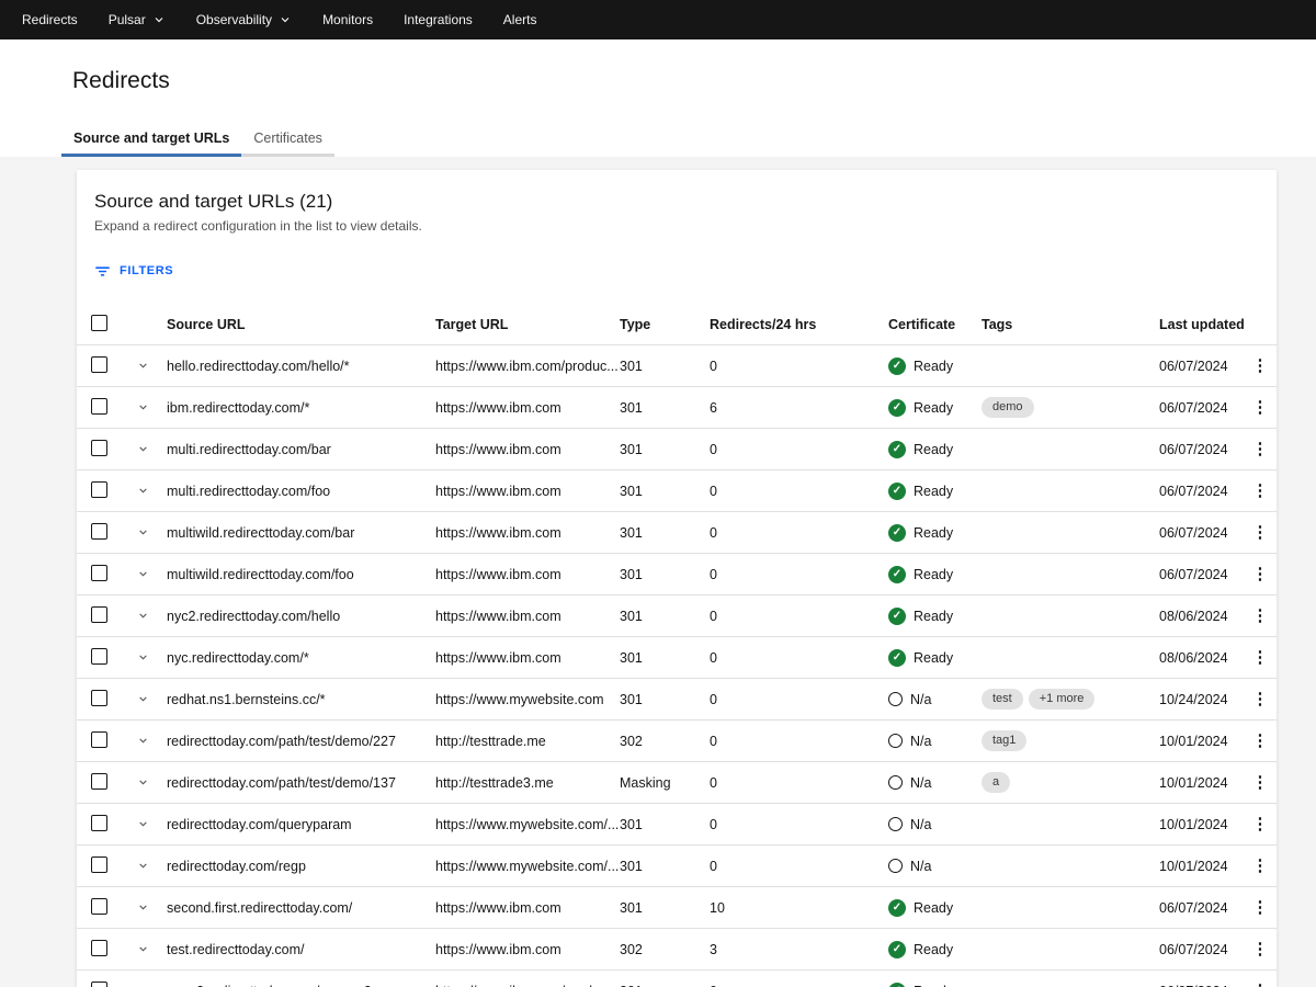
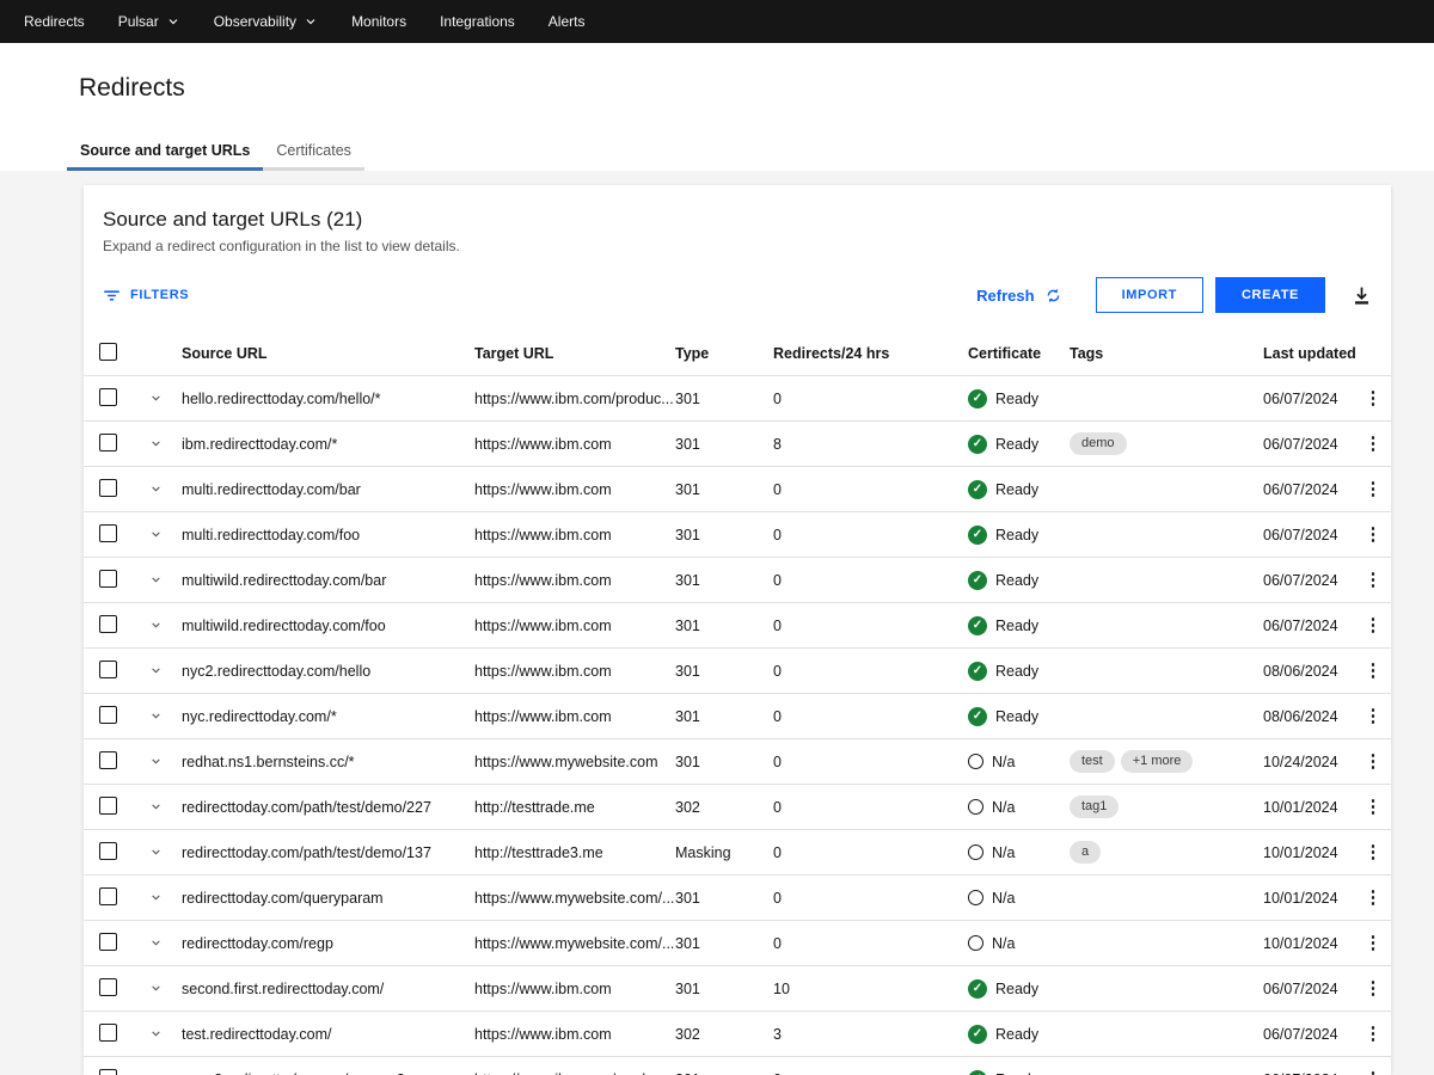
  Redirects
  Pulsar
  Observability
  Monitors
  Integrations
  Alerts
  Redirects
  Source and target URLs
  Certificates
  Source and target URLs (21)
  Expand a redirect configuration in the list to view details.
  FILTERS
+ Refresh
+ IMPORT
+ CREATE
  Source URL
  Target URL
  Type
  Redirects/24 hrs
  Certificate
  Tags
  Last updated
  hello.redirecttoday.com/hello/*
  https://www.ibm.com/produc...
  301
  0
  Ready
  06/07/2024
  ⋮
  ibm.redirecttoday.com/*
  https://www.ibm.com
  301
- 6
+ 8
  Ready
  demo
  06/07/2024
  ⋮
  multi.redirecttoday.com/bar
  https://www.ibm.com
  301
  0
  Ready
  06/07/2024
  ⋮
  multi.redirecttoday.com/foo
  https://www.ibm.com
  301
  0
  Ready
  06/07/2024
  ⋮
  multiwild.redirecttoday.com/bar
  https://www.ibm.com
  301
  0
  Ready
  06/07/2024
  ⋮
  multiwild.redirecttoday.com/foo
  https://www.ibm.com
  301
  0
  Ready
  06/07/2024
  ⋮
  nyc2.redirecttoday.com/hello
  https://www.ibm.com
  301
  0
  Ready
  08/06/2024
  ⋮
  nyc.redirecttoday.com/*
  https://www.ibm.com
  301
  0
  Ready
  08/06/2024
  ⋮
  redhat.ns1.bernsteins.cc/*
  https://www.mywebsite.com
  301
  0
  N/a
  test
  +1 more
  10/24/2024
  ⋮
  redirecttoday.com/path/test/demo/227
  http://testtrade.me
  302
  0
  N/a
  tag1
  10/01/2024
  ⋮
  redirecttoday.com/path/test/demo/137
  http://testtrade3.me
  Masking
  0
  N/a
  a
  10/01/2024
  ⋮
  redirecttoday.com/queryparam
  https://www.mywebsite.com/...
  301
  0
  N/a
  10/01/2024
  ⋮
  redirecttoday.com/regp
  https://www.mywebsite.com/...
  301
  0
  N/a
  10/01/2024
  ⋮
  second.first.redirecttoday.com/
  https://www.ibm.com
  301
  10
  Ready
  06/07/2024
  ⋮
  test.redirecttoday.com/
  https://www.ibm.com
  302
  3
  Ready
  06/07/2024
  ⋮
